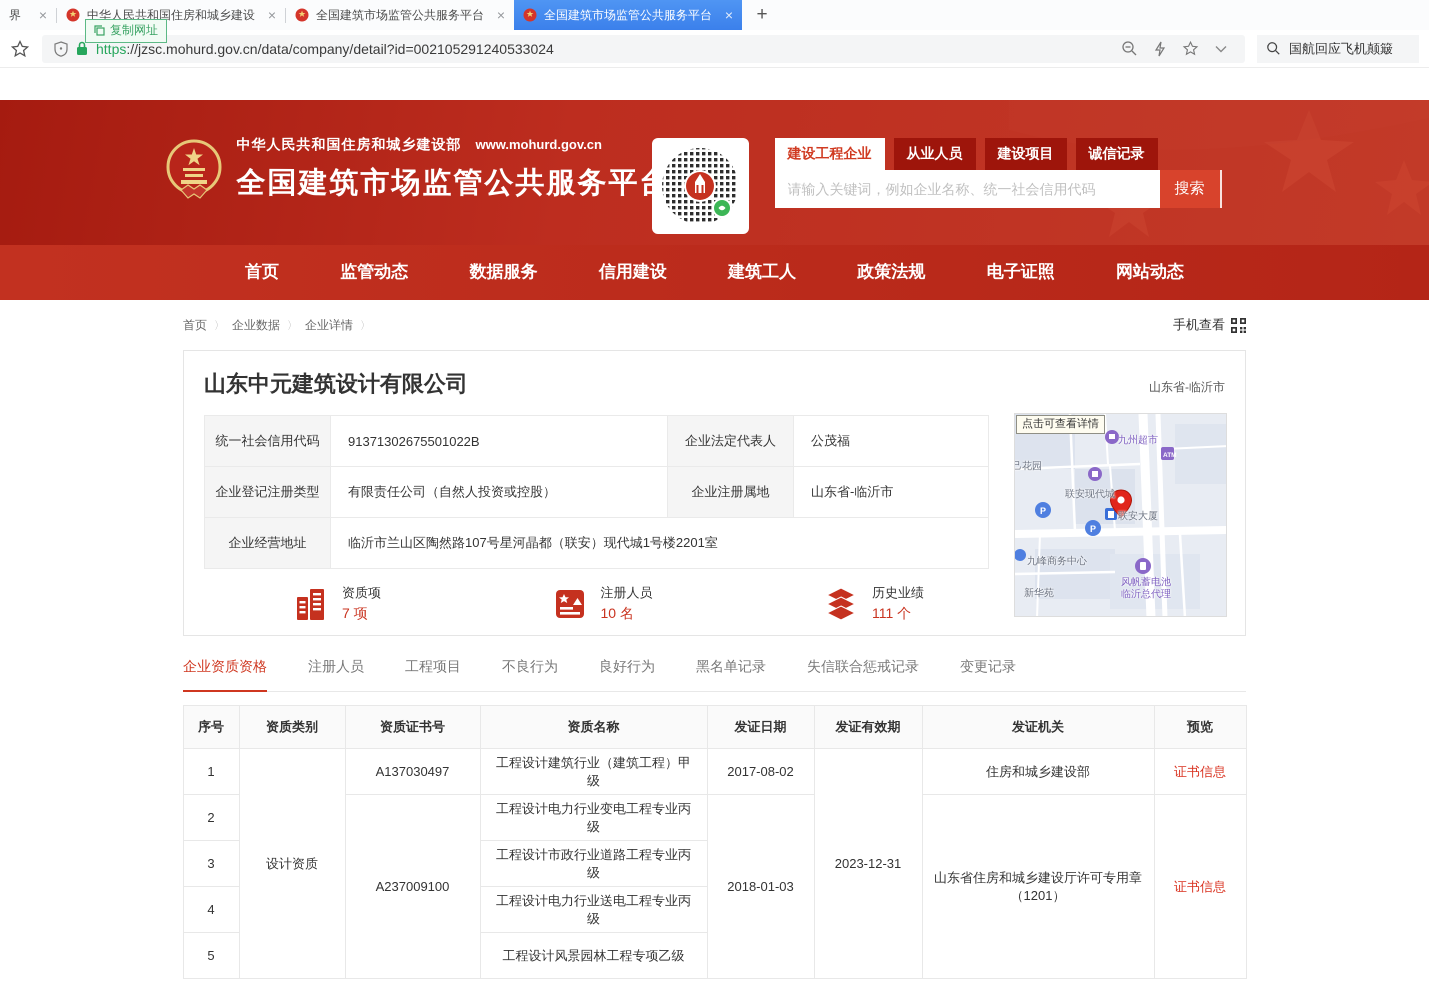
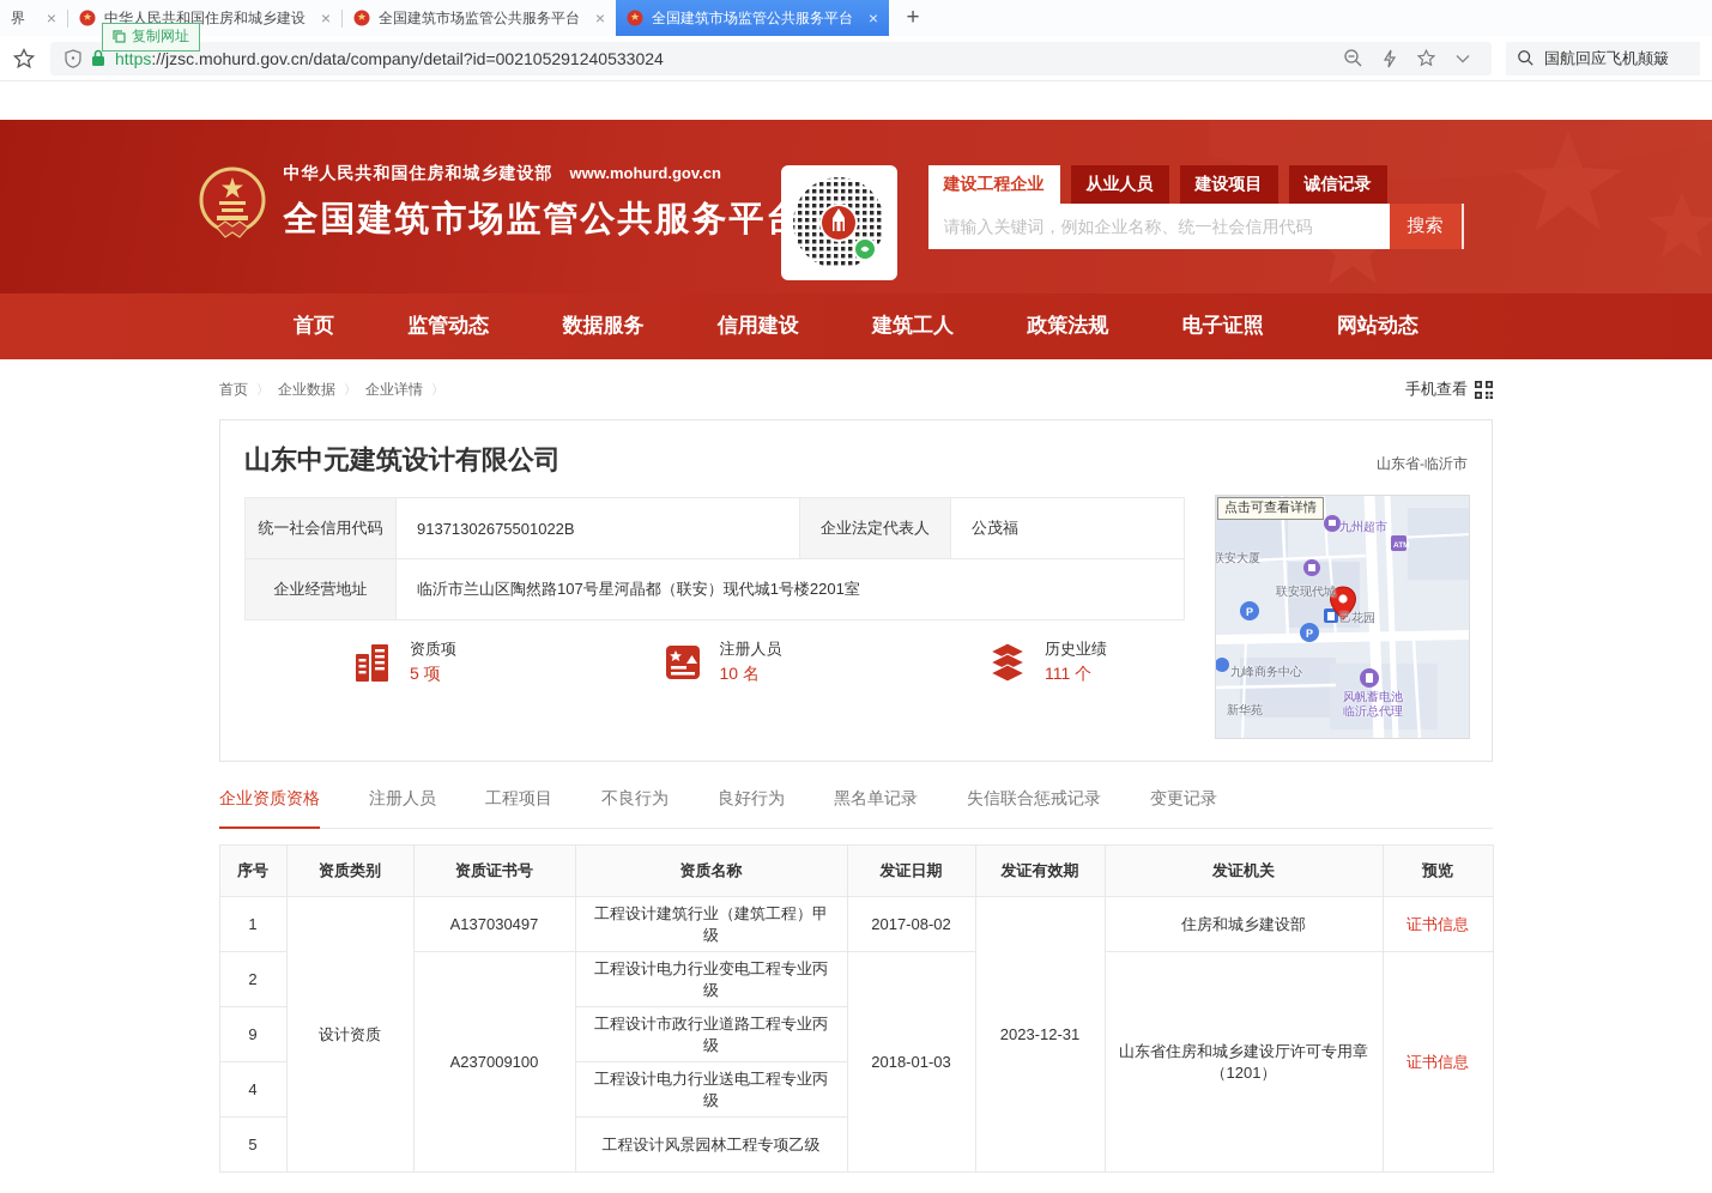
  界
  ×
  中华人民共和国住房和城乡建设
  ×
  全国建筑市场监管公共服务平台
  ×
  全国建筑市场监管公共服务平台
  ×
  +
  复制网址
  https://jzsc.mohurd.gov.cn/data/company/detail?id=002105291240533024
  国航回应飞机颠簸
  中华人民共和国住房和城乡建设部 www.mohurd.gov.cn
  全国建筑市场监管公共服务平
  建设工程企业
  从业人员
  建设项目
  诚信记录
  请输入关键词，例如企业名称、统一社会信用代码
  搜索
  首页
  监管动态
  数据服务
  信用建设
  建筑工人
  政策法规
  电子证照
  网站动态
  首页 〉 企业数据 〉 企业详情 〉
  手机查看
  山东中元建筑设计有限公司
  山东省-临沂市
  统一社会信用代码	91371302675501022B	企业法定代表人	公茂福
- 企业登记注册类型	有限责任公司（自然人投资或控股）	企业注册属地	山东省-临沂市
  企业经营地址	临沂市兰山区陶然路107号星河晶都（联安）现代城1号楼2201室
  资质项
- 7 项
+ 5 项
  注册人员
  10 名
  历史业绩
  111 个
  P
  P
  点击可查看详情
  九州超市
- 己花园
+ 联安大厦
  联安现代城
- 联安大厦
+ 己花园
  九峰商务中心
  风帆蓄电池
  临沂总代理
  新华苑
  企业资质资格
  注册人员
  工程项目
  不良行为
  良好行为
  黑名单记录
  失信联合惩戒记录
  变更记录
  序号	资质类别	资质证书号	资质名称	发证日期	发证有效期	发证机关	预览
  1	设计资质	A137030497	工程设计建筑行业（建筑工程）甲级	2017-08-02	2023-12-31	住房和城乡建设部	证书信息
  2	A237009100	工程设计电力行业变电工程专业丙级	2018-01-03	山东省住房和城乡建设厅许可专用章（1201）	证书信息
- 3	工程设计市政行业道路工程专业丙级
+ 9	工程设计市政行业道路工程专业丙级
  4	工程设计电力行业送电工程专业丙级
  5	工程设计风景园林工程专项乙级
